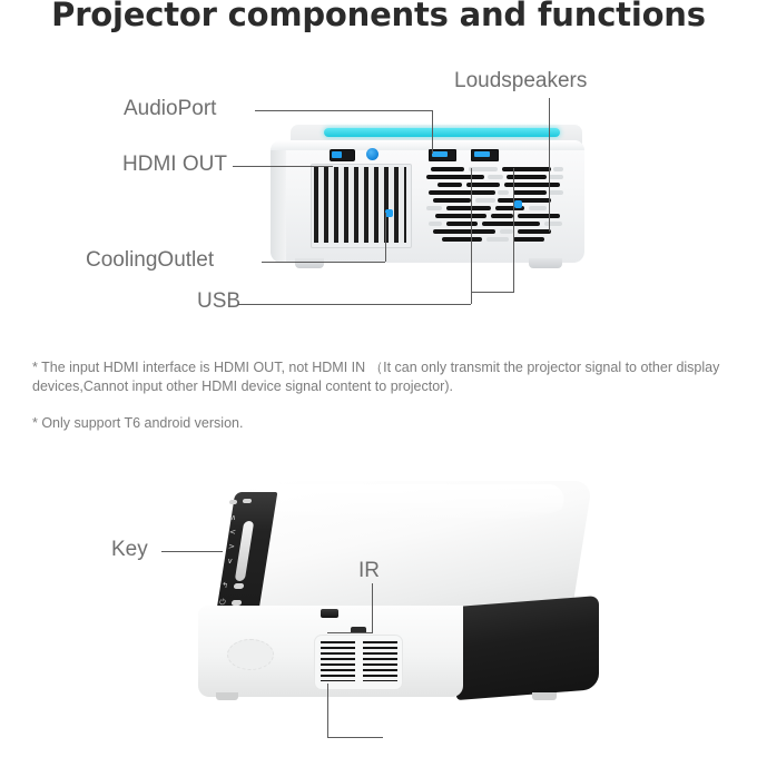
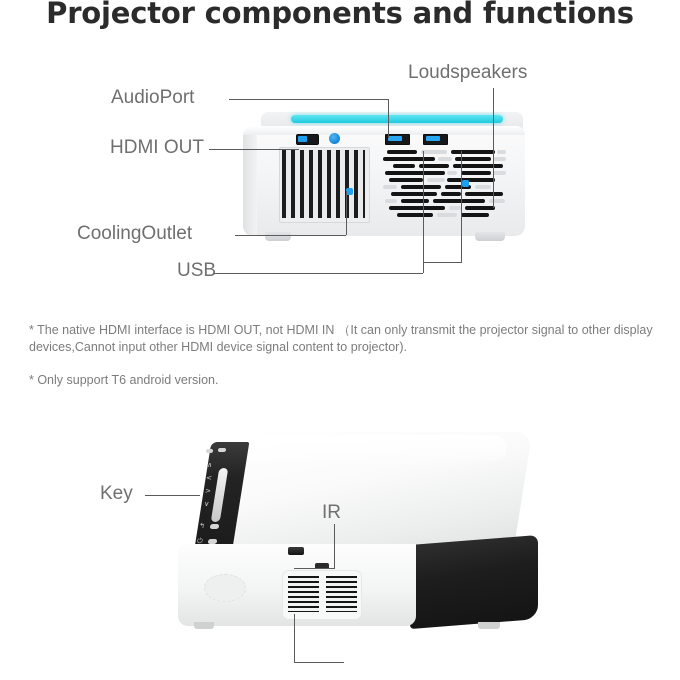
  Projector components and functions
  AudioPort
  HDMI OUT
  Loudspeakers
  CoolingOutlet
  USB
- * The input HDMI interface is HDMI OUT, not HDMI IN （It can only transmit the projector signal to other display devices,Cannot input other HDMI device signal content to projector).
+ * The native HDMI interface is HDMI OUT, not HDMI IN （It can only transmit the projector signal to other display devices,Cannot input other HDMI device signal content to projector).
  * Only support T6 android version.
  Key
  IR
